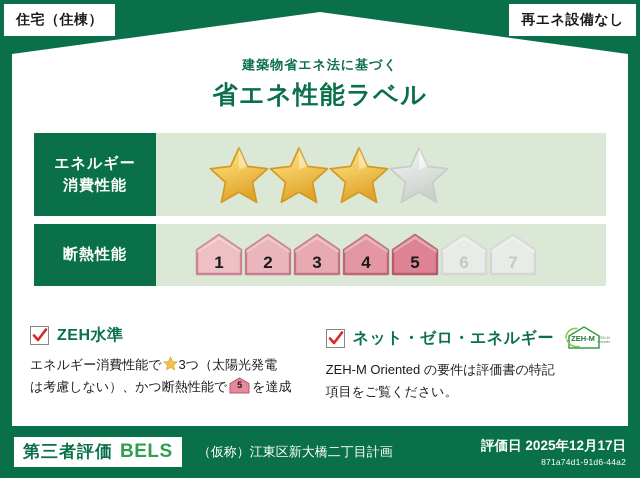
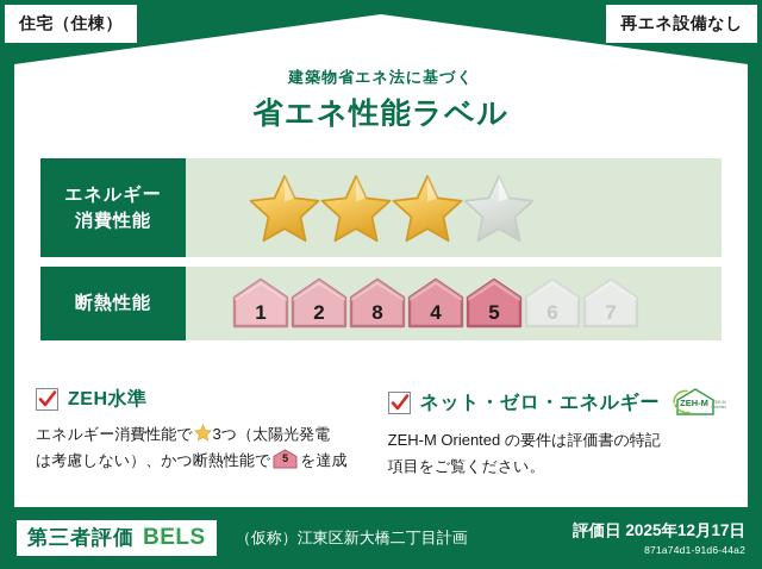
  住宅（住棟）
  再エネ設備なし
  建築物省エネ法に基づく
  省エネ性能ラベル
  エネルギー
  消費性能
  断熱性能
  1
  2
- 3
+ 8
  4
  5
  6
  7
  ZEH水準
  エネルギー消費性能で 3つ（太陽光発電
  は考慮しない）、かつ断熱性能で
  5
  を達成
  ネット・ゼロ・エネルギー
  ZEH-M
  ZEH-M Oriented の要件は評価書の特記
  項目をご覧ください。
  第三者評価
  BELS
  （仮称）江東区新大橋二丁目計画
  評価日 2025年12月17日
  871a74d1-91d6-44a2
